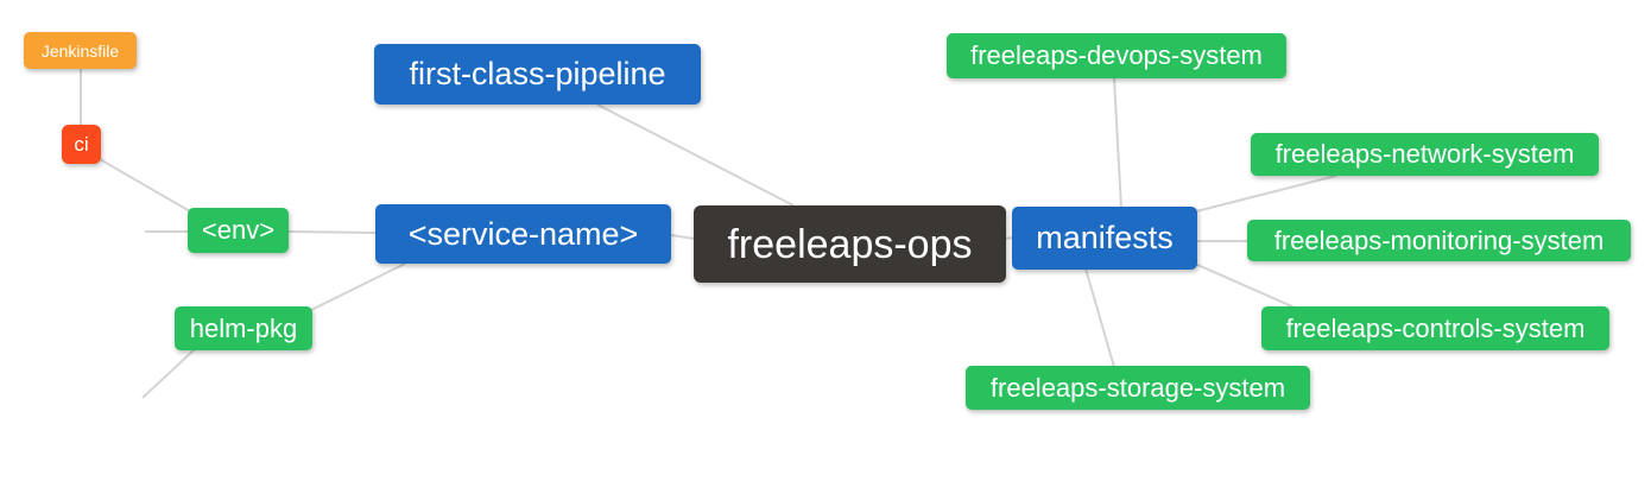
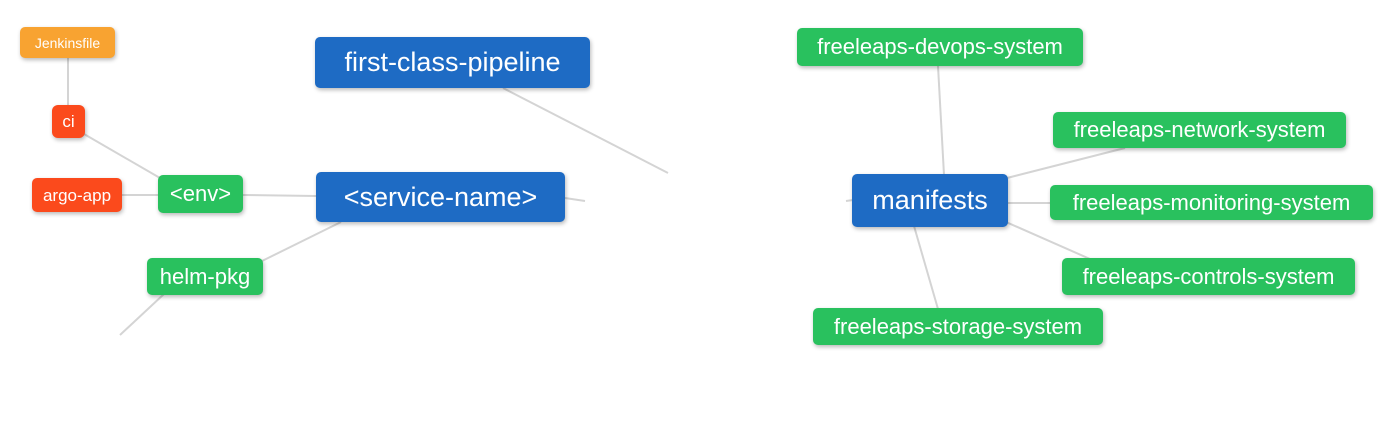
  Jenkinsfile
  ci
+ argo-app
  <env>
  helm-pkg
  first-class-pipeline
  <service-name>
- freeleaps-ops
  manifests
  freeleaps-devops-system
  freeleaps-network-system
  freeleaps-monitoring-system
  freeleaps-controls-system
  freeleaps-storage-system
